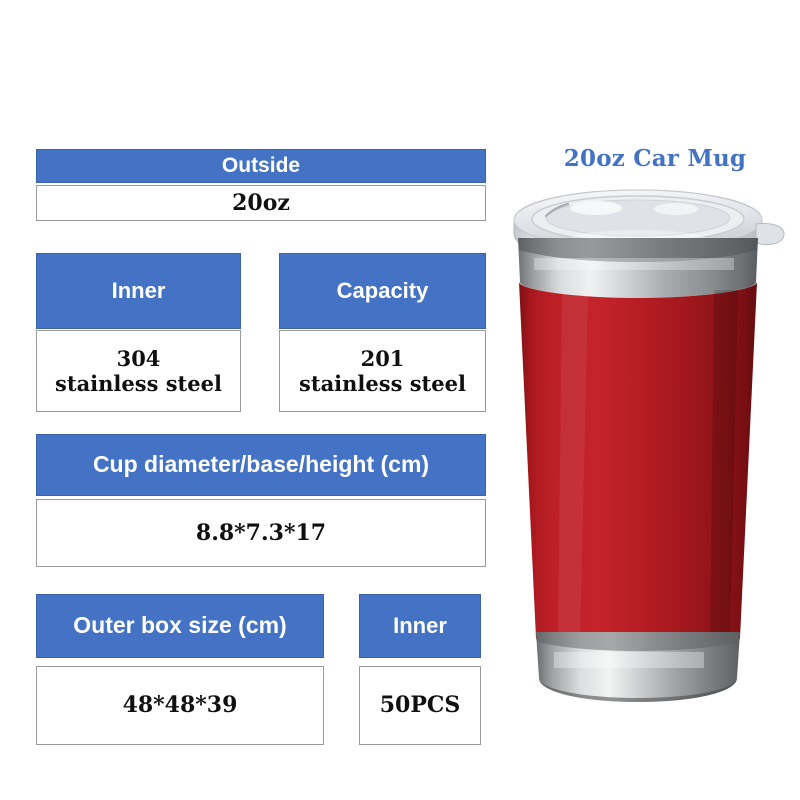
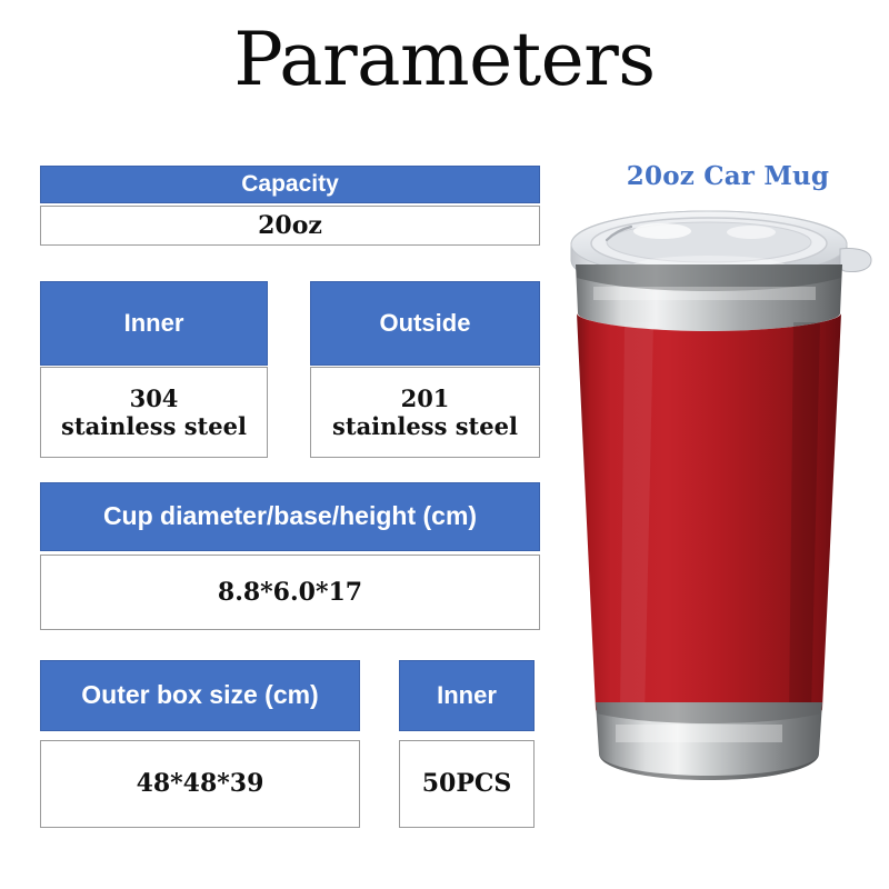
+ Parameters
- Outside
+ Capacity
  20oz
  Inner
  304
  stainless steel
- Capacity
+ Outside
  201
  stainless steel
  Cup diameter/base/height (cm)
- 8.8*7.3*17
+ 8.8*6.0*17
  Outer box size (cm)
  48*48*39
  Inner
  50PCS
  20oz Car Mug
